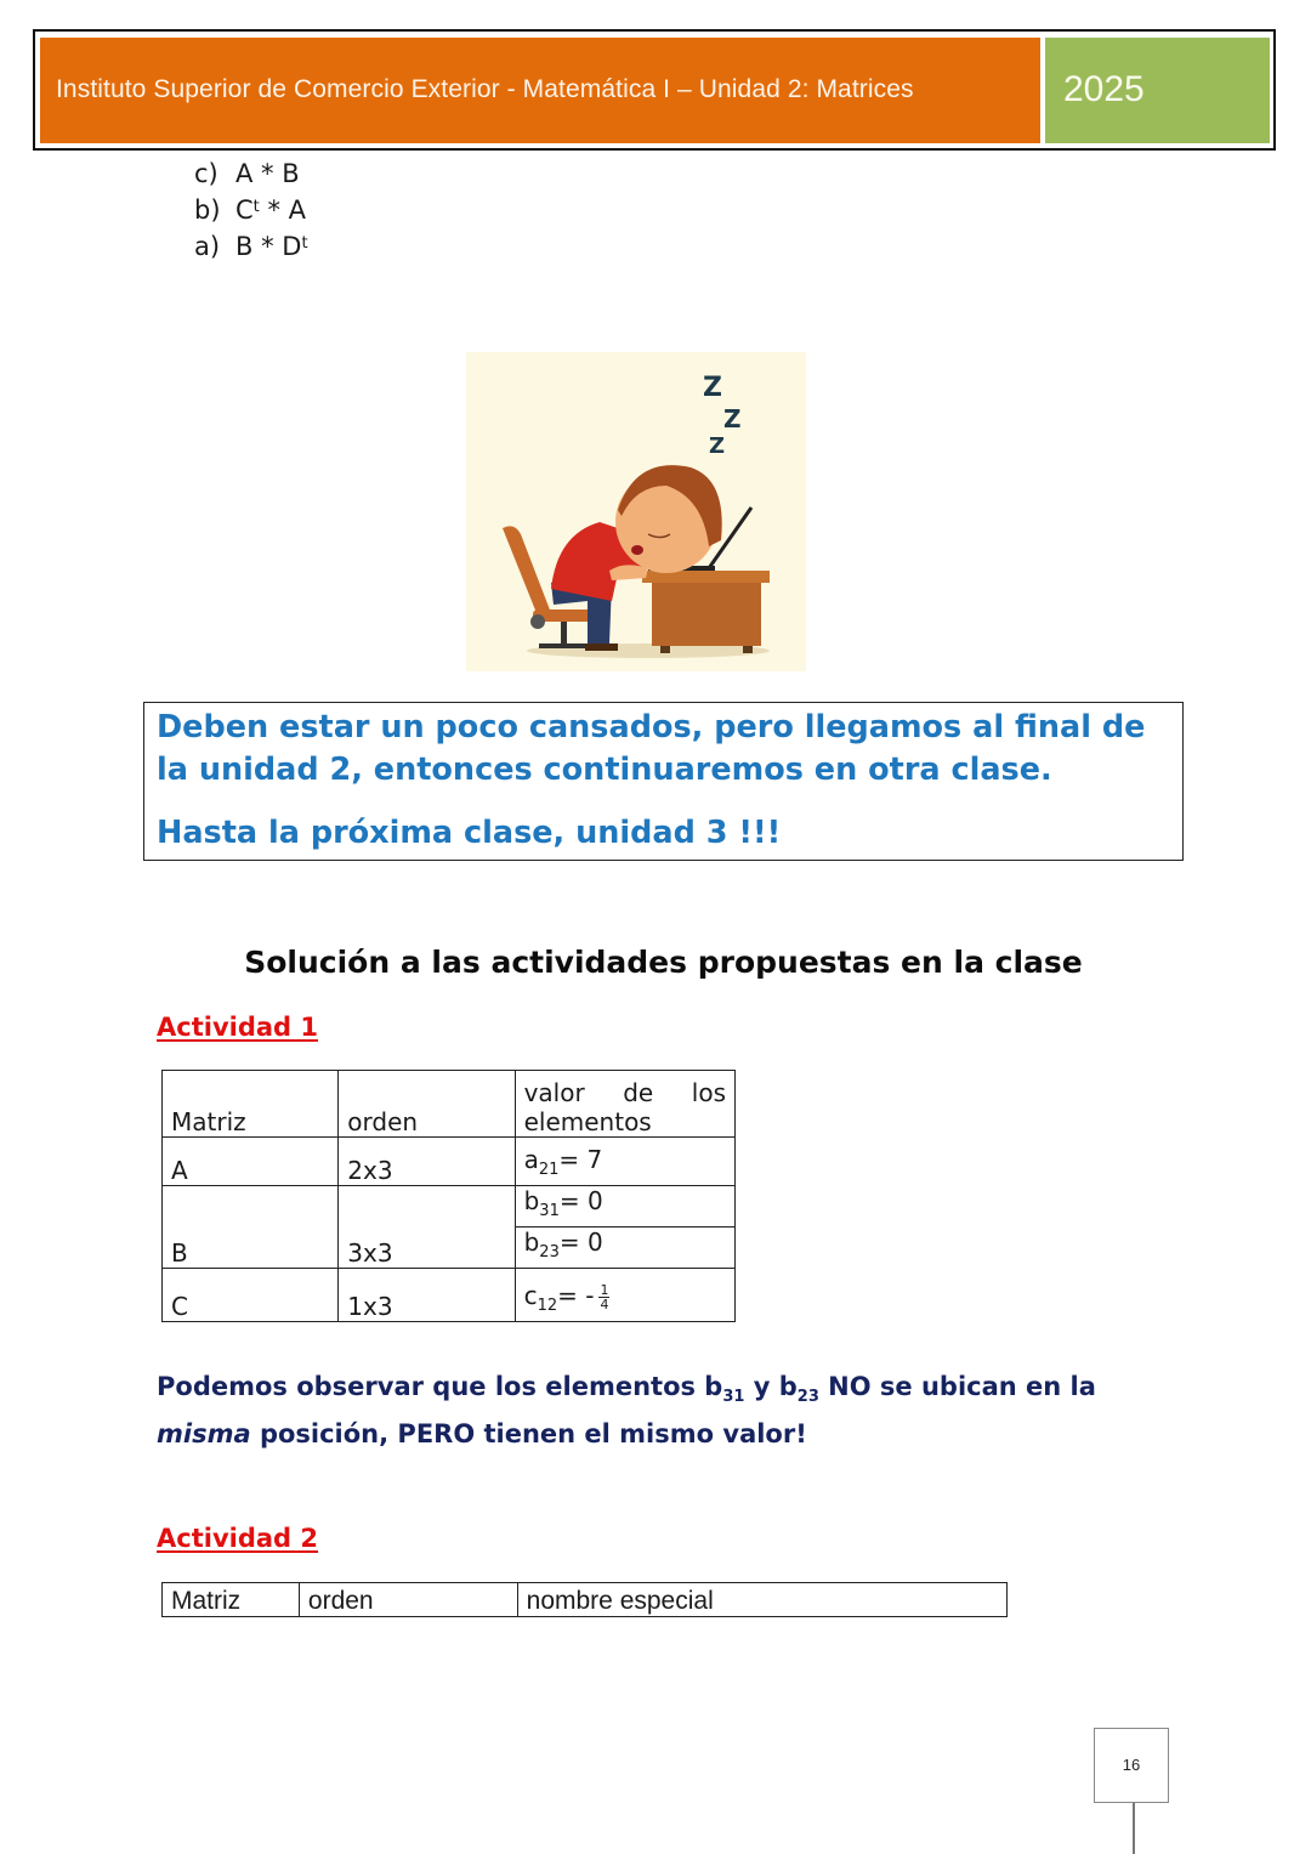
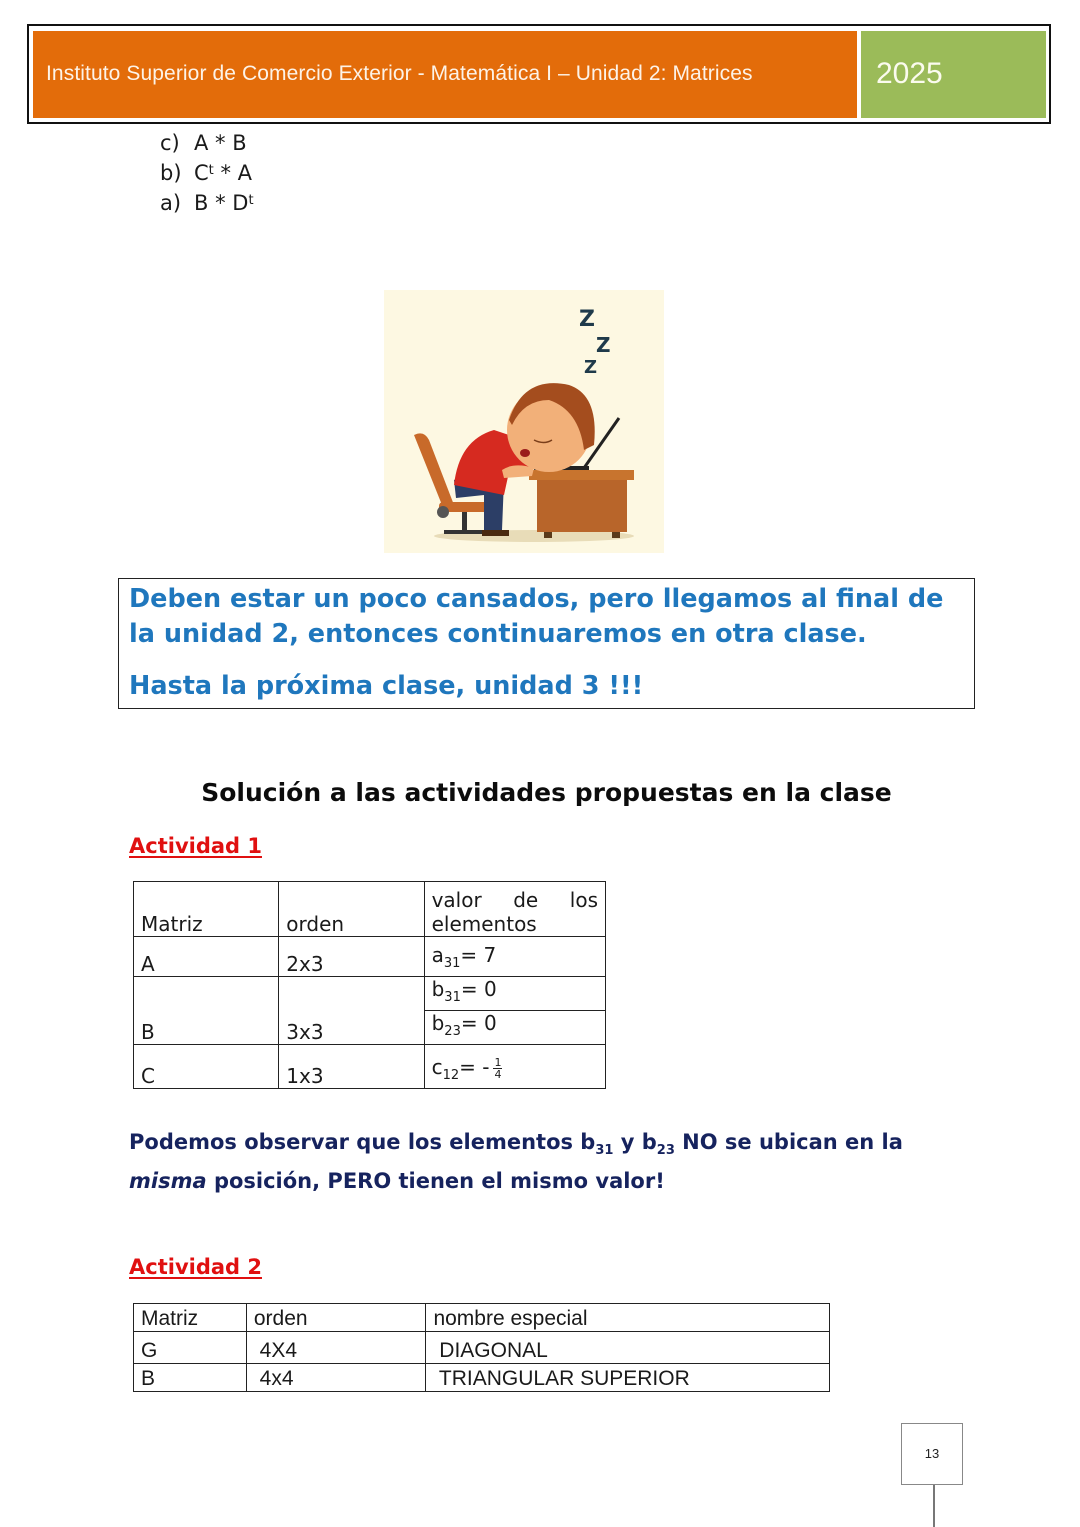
  Instituto Superior de Comercio Exterior - Matemática I – Unidad 2: Matrices
  2025
  c) A * B
  b) Ct * A
  a) B * Dt
  Z
  Z
  Z
  Deben estar un poco cansados, pero llegamos al final de la unidad 2, entonces continuaremos en otra clase.
  Hasta la próxima clase, unidad 3 !!!
  Solución a las actividades propuestas en la clase
  Actividad 1
  Matriz	orden	valor de los elementos
- A	2x3	a21= 7
+ A	2x3	a31= 7
  B	3x3	b31= 0
  b23= 0
  C	1x3	c12= - 14
  Podemos observar que los elementos b31 y b23 NO se ubican en la
  misma posición, PERO tienen el mismo valor!
  Actividad 2
  Matriz	orden	nombre especial
+ G	4X4	DIAGONAL
+ B	4x4	TRIANGULAR SUPERIOR
- 16
+ 13
